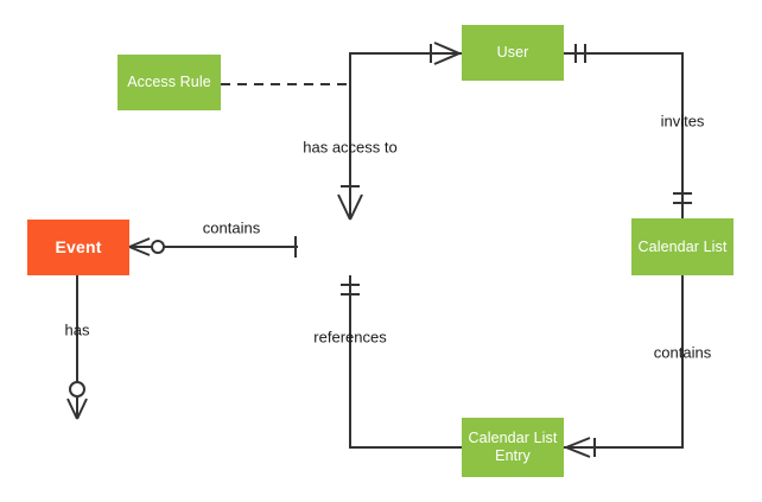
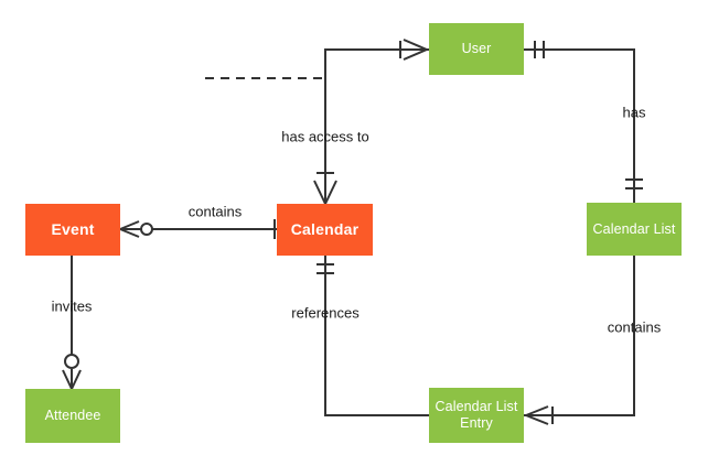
- Access Rule
  User
  Calendar List
  Event
+ Calendar
+ Attendee
  Calendar List Entry
  has access to
  contains
- has
+ invites
  references
- invites
+ has
  contains
